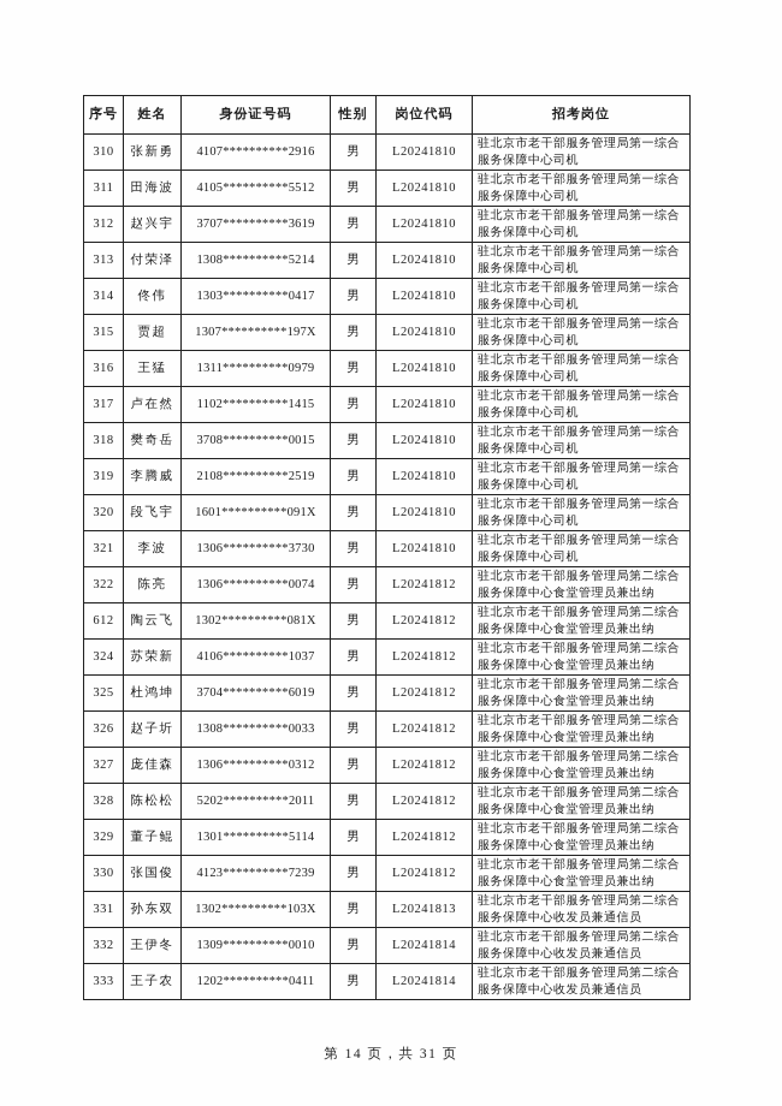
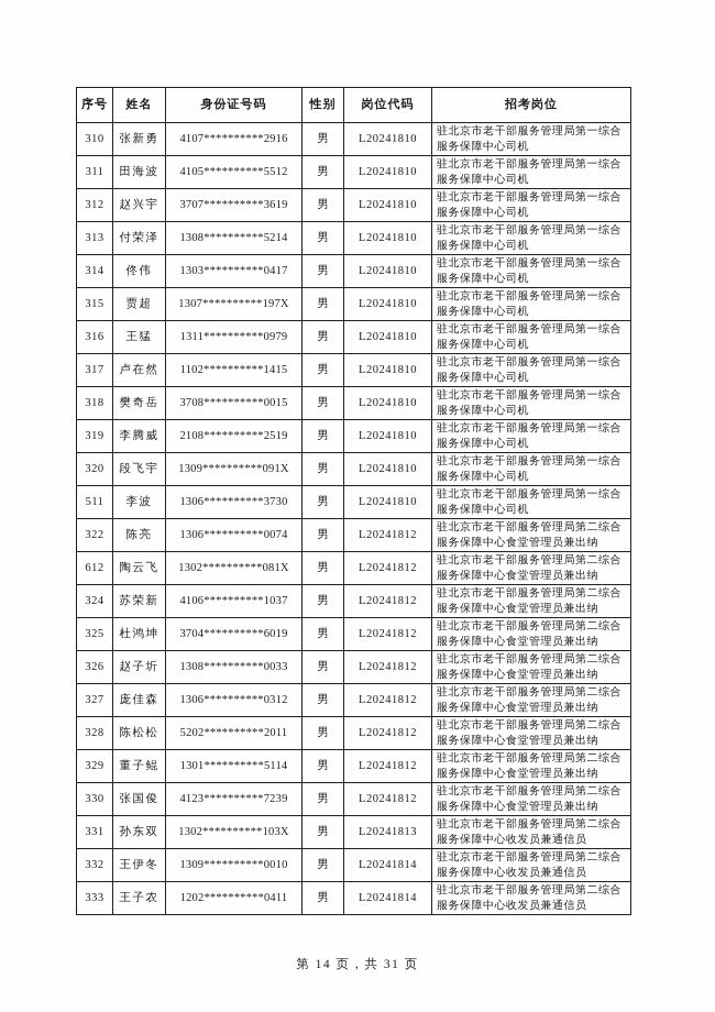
  序号	姓名	身份证号码	性别	岗位代码	招考岗位
  310	张新勇	4107**********2916	男	L20241810	驻北京市老干部服务管理局第一综合服务保障中心司机
  311	田海波	4105**********5512	男	L20241810	驻北京市老干部服务管理局第一综合服务保障中心司机
  312	赵兴宇	3707**********3619	男	L20241810	驻北京市老干部服务管理局第一综合服务保障中心司机
  313	付荣泽	1308**********5214	男	L20241810	驻北京市老干部服务管理局第一综合服务保障中心司机
  314	佟伟	1303**********0417	男	L20241810	驻北京市老干部服务管理局第一综合服务保障中心司机
  315	贾超	1307**********197X	男	L20241810	驻北京市老干部服务管理局第一综合服务保障中心司机
  316	王猛	1311**********0979	男	L20241810	驻北京市老干部服务管理局第一综合服务保障中心司机
  317	卢在然	1102**********1415	男	L20241810	驻北京市老干部服务管理局第一综合服务保障中心司机
  318	樊奇岳	3708**********0015	男	L20241810	驻北京市老干部服务管理局第一综合服务保障中心司机
  319	李腾威	2108**********2519	男	L20241810	驻北京市老干部服务管理局第一综合服务保障中心司机
- 320	段飞宇	1601**********091X	男	L20241810	驻北京市老干部服务管理局第一综合服务保障中心司机
+ 320	段飞宇	1309**********091X	男	L20241810	驻北京市老干部服务管理局第一综合服务保障中心司机
- 321	李波	1306**********3730	男	L20241810	驻北京市老干部服务管理局第一综合服务保障中心司机
+ 511	李波	1306**********3730	男	L20241810	驻北京市老干部服务管理局第一综合服务保障中心司机
  322	陈亮	1306**********0074	男	L20241812	驻北京市老干部服务管理局第二综合服务保障中心食堂管理员兼出纳
  612	陶云飞	1302**********081X	男	L20241812	驻北京市老干部服务管理局第二综合服务保障中心食堂管理员兼出纳
  324	苏荣新	4106**********1037	男	L20241812	驻北京市老干部服务管理局第二综合服务保障中心食堂管理员兼出纳
  325	杜鸿坤	3704**********6019	男	L20241812	驻北京市老干部服务管理局第二综合服务保障中心食堂管理员兼出纳
  326	赵子圻	1308**********0033	男	L20241812	驻北京市老干部服务管理局第二综合服务保障中心食堂管理员兼出纳
  327	庞佳森	1306**********0312	男	L20241812	驻北京市老干部服务管理局第二综合服务保障中心食堂管理员兼出纳
  328	陈松松	5202**********2011	男	L20241812	驻北京市老干部服务管理局第二综合服务保障中心食堂管理员兼出纳
  329	董子鲲	1301**********5114	男	L20241812	驻北京市老干部服务管理局第二综合服务保障中心食堂管理员兼出纳
  330	张国俊	4123**********7239	男	L20241812	驻北京市老干部服务管理局第二综合服务保障中心食堂管理员兼出纳
  331	孙东双	1302**********103X	男	L20241813	驻北京市老干部服务管理局第二综合服务保障中心收发员兼通信员
  332	王伊冬	1309**********0010	男	L20241814	驻北京市老干部服务管理局第二综合服务保障中心收发员兼通信员
  333	王子农	1202**********0411	男	L20241814	驻北京市老干部服务管理局第二综合服务保障中心收发员兼通信员
  第 14 页，共 31 页
